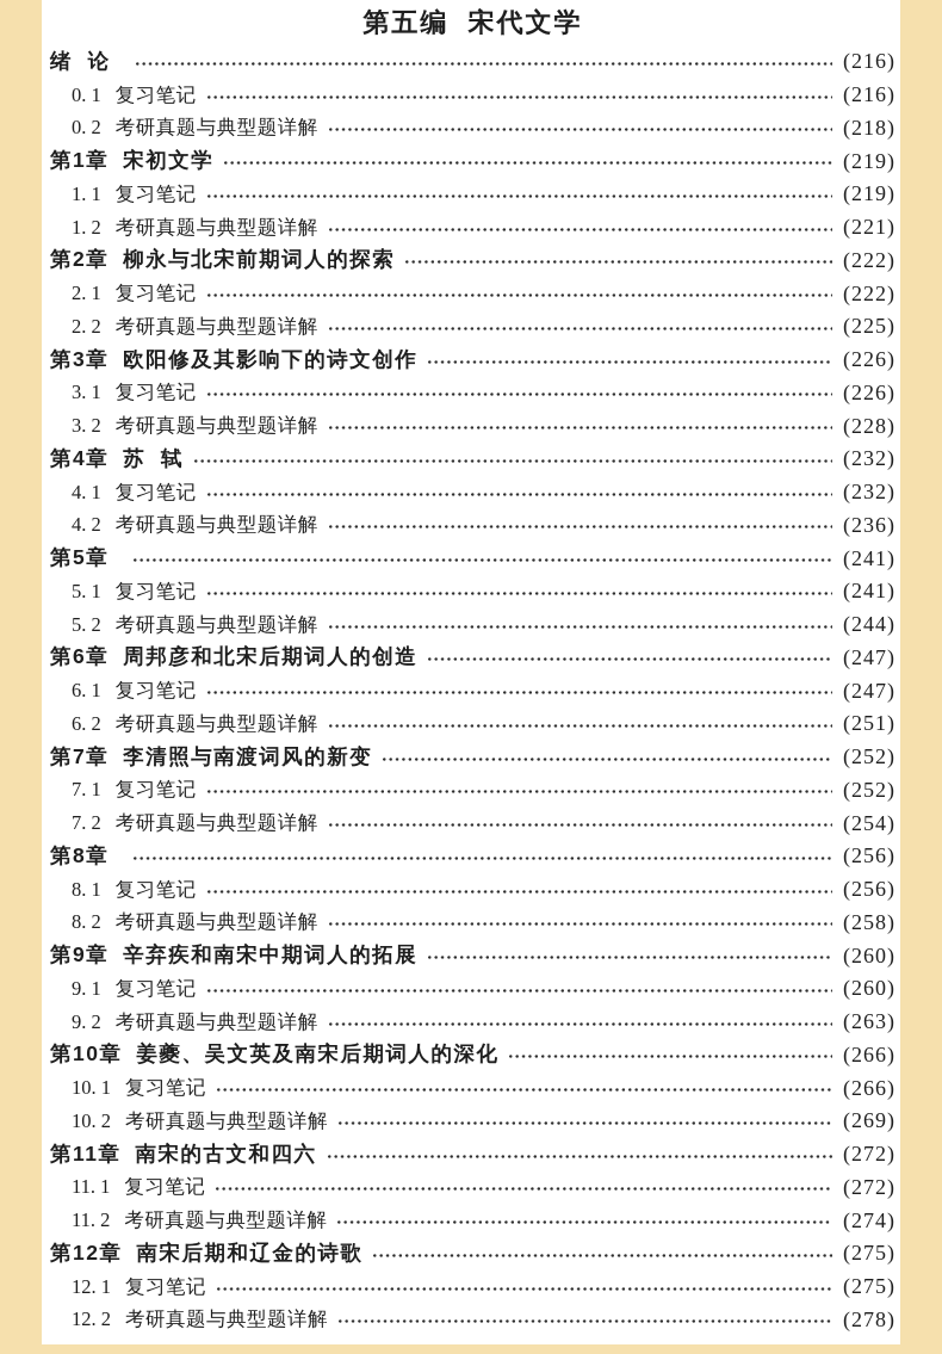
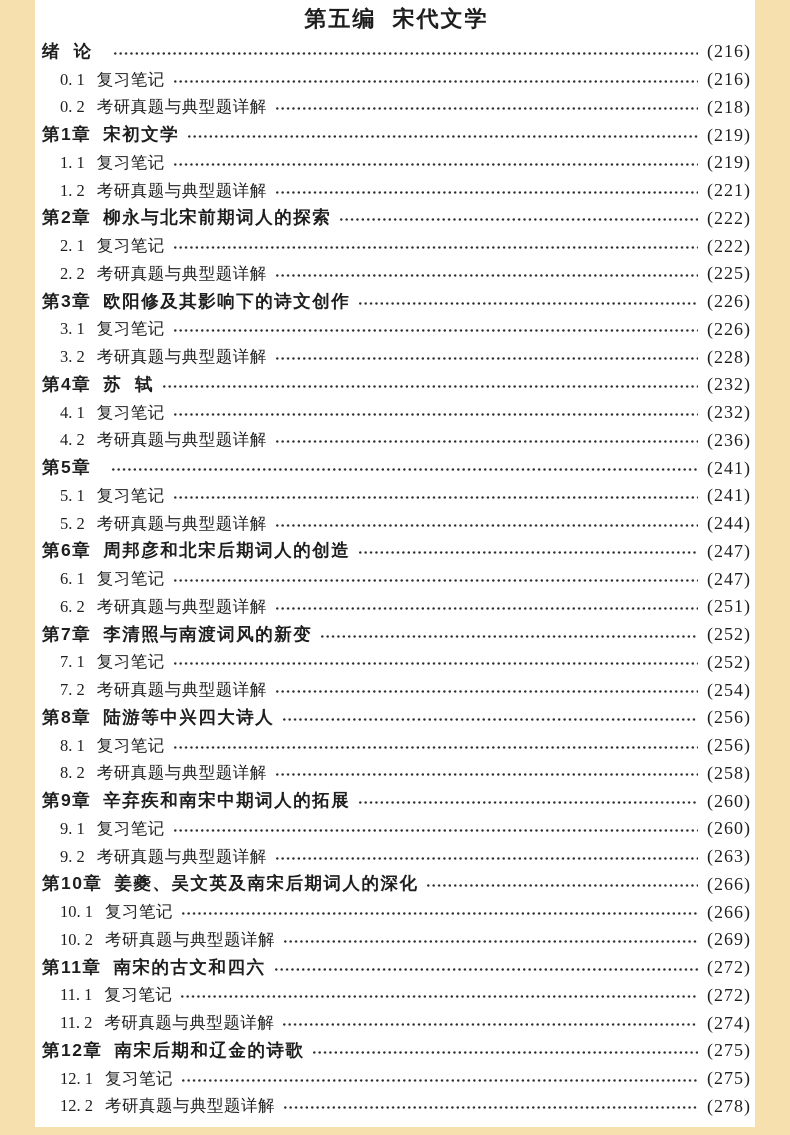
  第五编 宋代文学
  绪 论
  (216)
  0. 1
  复习笔记
  (216)
  0. 2
  考研真题与典型题详解
  (218)
  第1章
  宋初文学
  (219)
  1. 1
  复习笔记
  (219)
  1. 2
  考研真题与典型题详解
  (221)
  第2章
  柳永与北宋前期词人的探索
  (222)
  2. 1
  复习笔记
  (222)
  2. 2
  考研真题与典型题详解
  (225)
  第3章
  欧阳修及其影响下的诗文创作
  (226)
  3. 1
  复习笔记
  (226)
  3. 2
  考研真题与典型题详解
  (228)
  第4章
  苏 轼
  (232)
  4. 1
  复习笔记
  (232)
  4. 2
  考研真题与典型题详解
  (236)
  第5章
  (241)
  5. 1
  复习笔记
  (241)
  5. 2
  考研真题与典型题详解
  (244)
  第6章
  周邦彦和北宋后期词人的创造
  (247)
  6. 1
  复习笔记
  (247)
  6. 2
  考研真题与典型题详解
  (251)
  第7章
  李清照与南渡词风的新变
  (252)
  7. 1
  复习笔记
  (252)
  7. 2
  考研真题与典型题详解
  (254)
  第8章
+ 陆游等中兴四大诗人
  (256)
  8. 1
  复习笔记
  (256)
  8. 2
  考研真题与典型题详解
  (258)
  第9章
  辛弃疾和南宋中期词人的拓展
  (260)
  9. 1
  复习笔记
  (260)
  9. 2
  考研真题与典型题详解
  (263)
  第10章
  姜夔、吴文英及南宋后期词人的深化
  (266)
  10. 1
  复习笔记
  (266)
  10. 2
  考研真题与典型题详解
  (269)
  第11章
  南宋的古文和四六
  (272)
  11. 1
  复习笔记
  (272)
  11. 2
  考研真题与典型题详解
  (274)
  第12章
  南宋后期和辽金的诗歌
  (275)
  12. 1
  复习笔记
  (275)
  12. 2
  考研真题与典型题详解
  (278)
